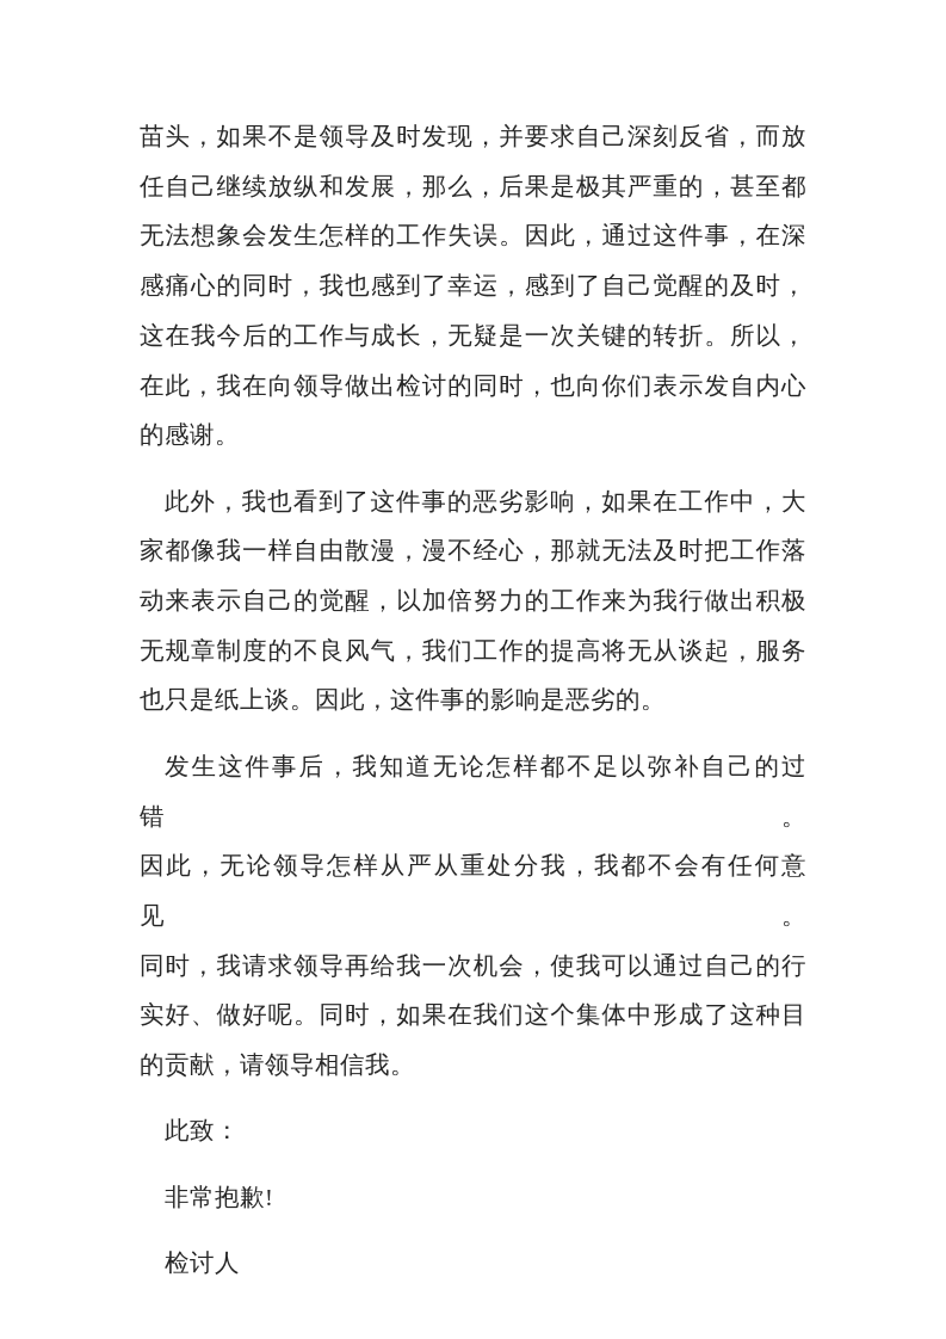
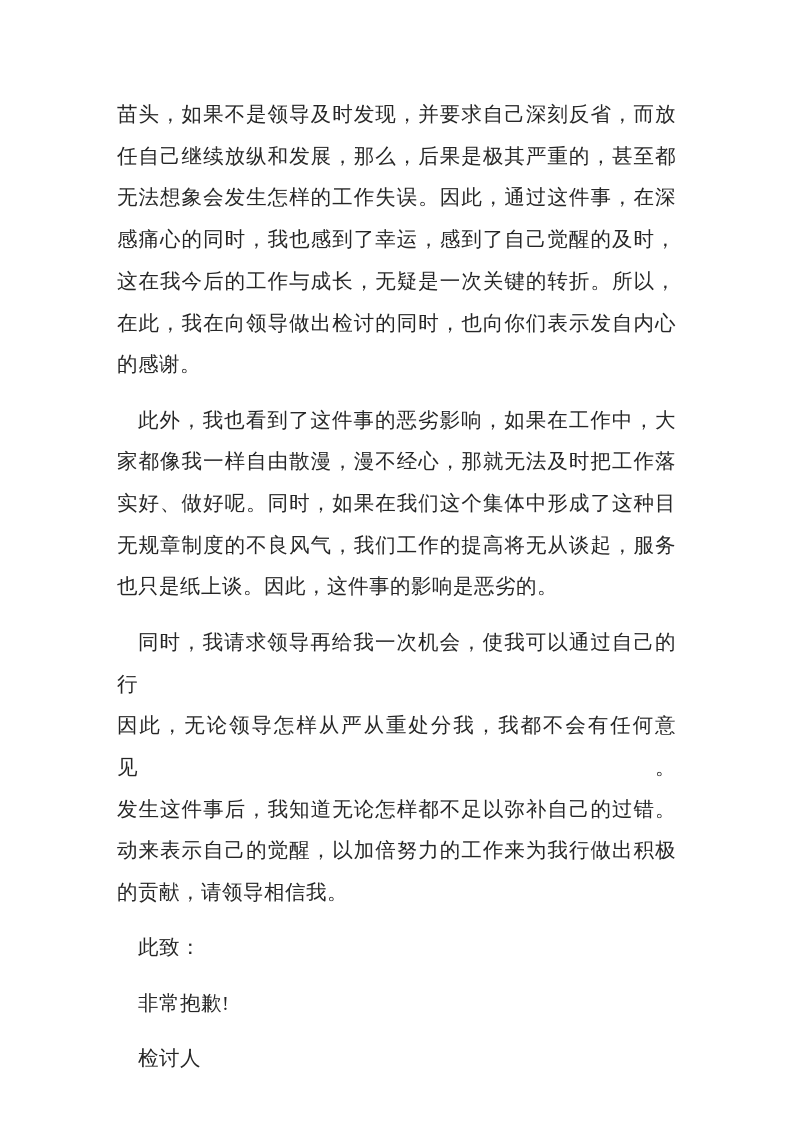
  苗头，如果不是领导及时发现，并要求自己深刻反省，而放
  任自己继续放纵和发展，那么，后果是极其严重的，甚至都
  无法想象会发生怎样的工作失误。因此，通过这件事，在深
  感痛心的同时，我也感到了幸运，感到了自己觉醒的及时，
  这在我今后的工作与成长，无疑是一次关键的转折。所以，
  在此，我在向领导做出检讨的同时，也向你们表示发自内心
  的感谢。
  此外，我也看到了这件事的恶劣影响，如果在工作中，大
  家都像我一样自由散漫，漫不经心，那就无法及时把工作落
- 动来表示自己的觉醒，以加倍努力的工作来为我行做出积极
+ 实好、做好呢。同时，如果在我们这个集体中形成了这种目
  无规章制度的不良风气，我们工作的提高将无从谈起，服务
  也只是纸上谈。因此，这件事的影响是恶劣的。
- 发生这件事后，我知道无论怎样都不足以弥补自己的过错。
+ 同时，我请求领导再给我一次机会，使我可以通过自己的行
  因此，无论领导怎样从严从重处分我，我都不会有任何意见。
- 同时，我请求领导再给我一次机会，使我可以通过自己的行
+ 发生这件事后，我知道无论怎样都不足以弥补自己的过错。
- 实好、做好呢。同时，如果在我们这个集体中形成了这种目
+ 动来表示自己的觉醒，以加倍努力的工作来为我行做出积极
  的贡献，请领导相信我。
  此致：
  非常抱歉!
  检讨人
